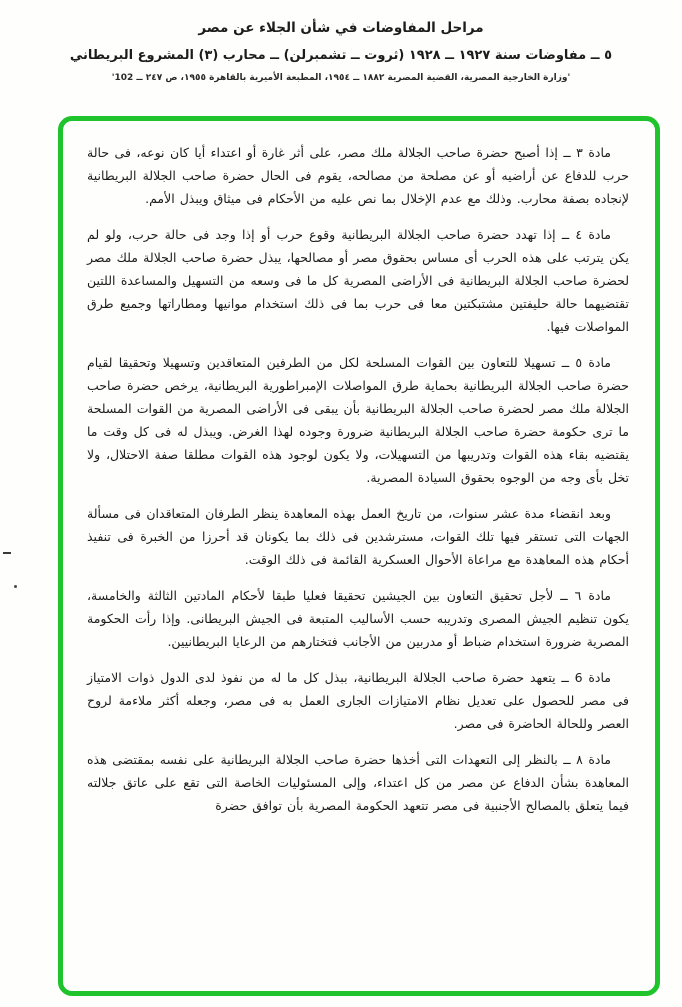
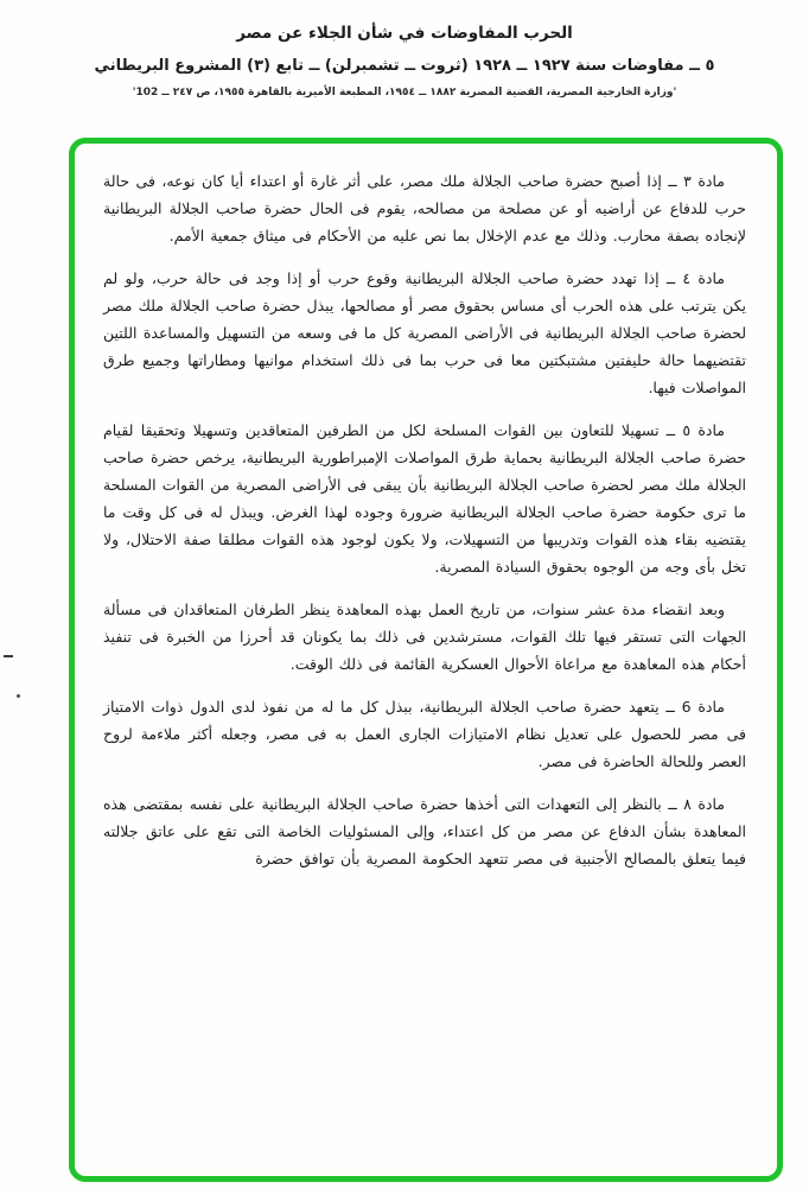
- مراحل المفاوضات في شأن الجلاء عن مصر
+ الحرب المفاوضات في شأن الجلاء عن مصر
- ٥ ــ مفاوضات سنة ١٩٢٧ ــ ١٩٢٨ (ثروت ــ تشمبرلن) ــ محارب (٣) المشروع البريطاني
+ ٥ ــ مفاوضات سنة ١٩٢٧ ــ ١٩٢٨ (ثروت ــ تشمبرلن) ــ تابع (٣) المشروع البريطاني
  'وزارة الخارجية المصرية، القضية المصرية ١٨٨٢ ــ ١٩٥٤، المطبعة الأميرية بالقاهرة ١٩٥٥، ص ٢٤٧ ــ 102'
- مادة ٣ ــ إذا أصبح حضرة صاحب الجلالة ملك مصر، على أثر غارة أو اعتداء أيا كان نوعه، فى حالة حرب للدفاع عن أراضيه أو عن مصلحة من مصالحه، يقوم فى الحال حضرة صاحب الجلالة البريطانية لإنجاده بصفة محارب. وذلك مع عدم الإخلال بما نص عليه من الأحكام فى ميثاق ويبذل الأمم.
+ مادة ٣ ــ إذا أصبح حضرة صاحب الجلالة ملك مصر، على أثر غارة أو اعتداء أيا كان نوعه، فى حالة حرب للدفاع عن أراضيه أو عن مصلحة من مصالحه، يقوم فى الحال حضرة صاحب الجلالة البريطانية لإنجاده بصفة محارب. وذلك مع عدم الإخلال بما نص عليه من الأحكام فى ميثاق جمعية الأمم.
  مادة ٤ ــ إذا تهدد حضرة صاحب الجلالة البريطانية وقوع حرب أو إذا وجد فى حالة حرب، ولو لم يكن يترتب على هذه الحرب أى مساس بحقوق مصر أو مصالحها، يبذل حضرة صاحب الجلالة ملك مصر لحضرة صاحب الجلالة البريطانية فى الأراضى المصرية كل ما فى وسعه من التسهيل والمساعدة اللتين تقتضيهما حالة حليفتين مشتبكتين معا فى حرب بما فى ذلك استخدام موانيها ومطاراتها وجميع طرق المواصلات فيها.
  مادة ٥ ــ تسهيلا للتعاون بين القوات المسلحة لكل من الطرفين المتعاقدين وتسهيلا وتحقيقا لقيام حضرة صاحب الجلالة البريطانية بحماية طرق المواصلات الإمبراطورية البريطانية، يرخص حضرة صاحب الجلالة ملك مصر لحضرة صاحب الجلالة البريطانية بأن يبقى فى الأراضى المصرية من القوات المسلحة ما ترى حكومة حضرة صاحب الجلالة البريطانية ضرورة وجوده لهذا الغرض. ويبذل له فى كل وقت ما يقتضيه بقاء هذه القوات وتدريبها من التسهيلات، ولا يكون لوجود هذه القوات مطلقا صفة الاحتلال، ولا تخل بأى وجه من الوجوه بحقوق السيادة المصرية.
  وبعد انقضاء مدة عشر سنوات، من تاريخ العمل بهذه المعاهدة ينظر الطرفان المتعاقدان فى مسألة الجهات التى تستقر فيها تلك القوات، مسترشدين فى ذلك بما يكونان قد أحرزا من الخبرة فى تنفيذ أحكام هذه المعاهدة مع مراعاة الأحوال العسكرية القائمة فى ذلك الوقت.
- مادة ٦ ــ لأجل تحقيق التعاون بين الجيشين تحقيقا فعليا طبقا لأحكام المادتين الثالثة والخامسة، يكون تنظيم الجيش المصرى وتدريبه حسب الأساليب المتبعة فى الجيش البريطانى. وإذا رأت الحكومة المصرية ضرورة استخدام ضباط أو مدربين من الأجانب فتختارهم من الرعايا البريطانيين.
  مادة 6 ــ يتعهد حضرة صاحب الجلالة البريطانية، ببذل كل ما له من نفوذ لدى الدول ذوات الامتياز فى مصر للحصول على تعديل نظام الامتيازات الجارى العمل به فى مصر، وجعله أكثر ملاءمة لروح العصر وللحالة الحاضرة فى مصر.
  مادة ٨ ــ بالنظر إلى التعهدات التى أخذها حضرة صاحب الجلالة البريطانية على نفسه بمقتضى هذه المعاهدة بشأن الدفاع عن مصر من كل اعتداء، وإلى المسئوليات الخاصة التى تقع على عاتق جلالته فيما يتعلق بالمصالح الأجنبية فى مصر تتعهد الحكومة المصرية بأن توافق حضرة
